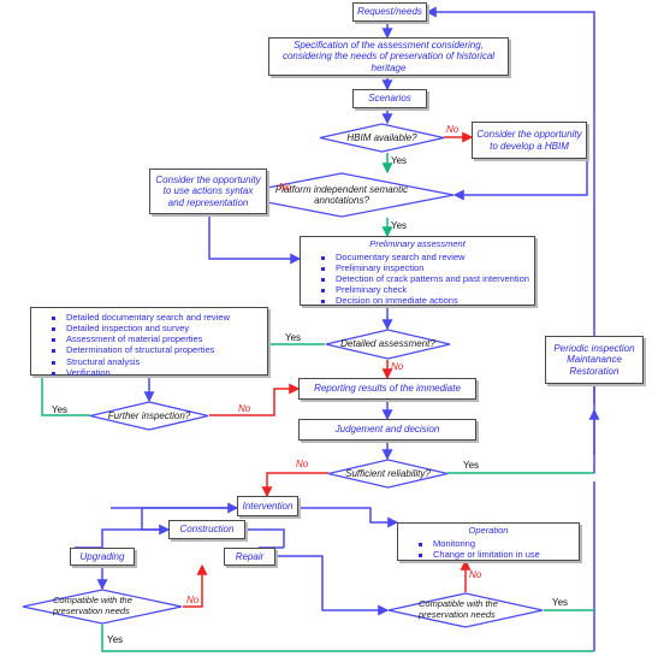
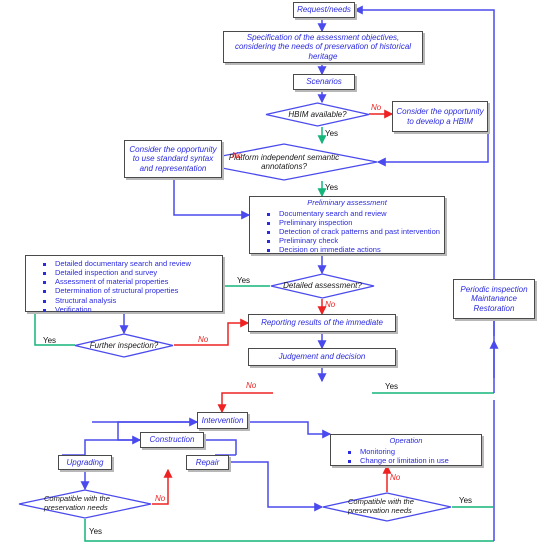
  Request/needs
- Specification of the assessment considering, considering the needs of preservation of historical heritage
+ Specification of the assessment objectives, considering the needs of preservation of historical heritage
  Scenarios
  HBIM available?
  Consider the opportunity to develop a HBIM
  Platform independent semantic annotations?
- Consider the opportunity to use actions syntax and representation
+ Consider the opportunity to use standard syntax and representation
  Preliminary assessment
  Documentary search and review
  Preliminary inspection
  Detection of crack patterns and past intervention
  Preliminary check
  Decision on immediate actions
  Detailed documentary search and review
  Detailed inspection and survey
  Assessment of material properties
  Determination of structural properties
  Structural analysis
  Verification
  Detailed assessment?
  Further inspection?
  Reporting results of the immediate
  Judgement and decision
- Sufficient reliability?
  Periodic inspection
  Maintanance
  Restoration
  Intervention
  Construction
  Upgrading
  Repair
  Operation
  Monitoring
  Change or limitation in use
  Compatible with the
  preservation needs
  Compatible with the
  preservation needs
  No
  Yes
  No
  Yes
  Yes
  No
  Yes
  No
  No
  Yes
  No
  Yes
  No
  Yes
